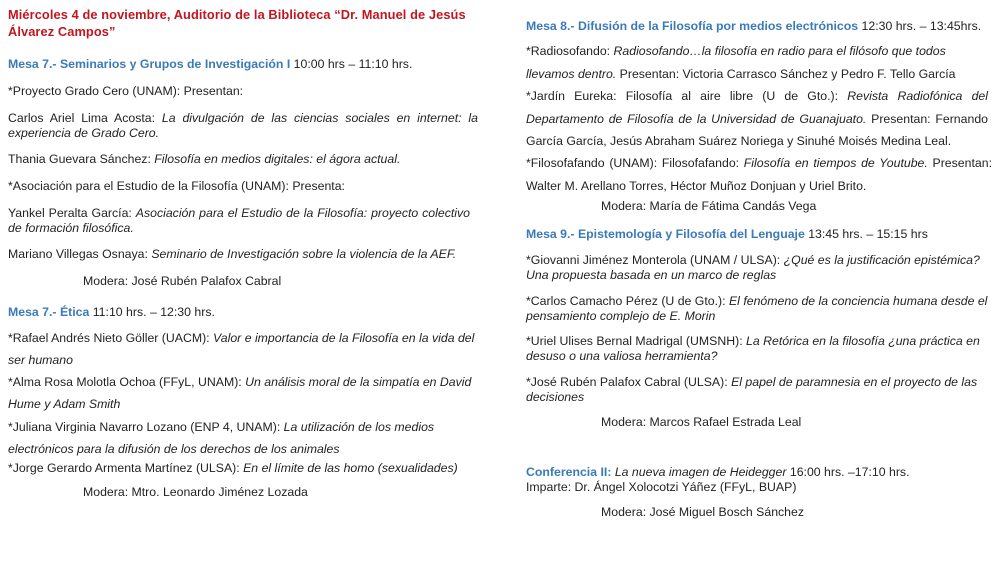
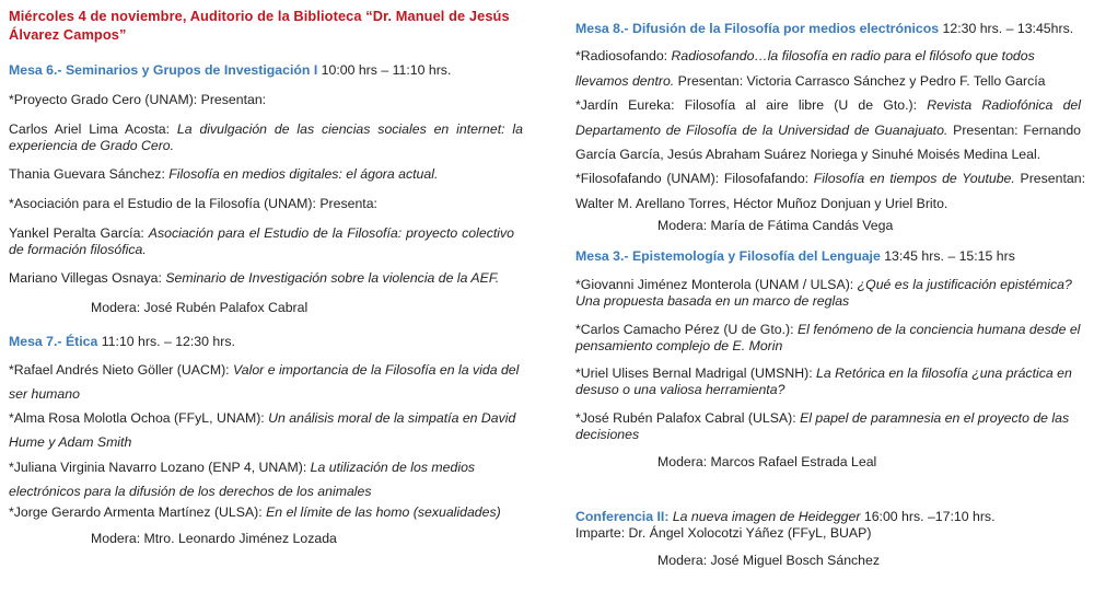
  Miércoles 4 de noviembre, Auditorio de la Biblioteca “Dr. Manuel de Jesús
  Álvarez Campos”
- Mesa 7.- Seminarios y Grupos de Investigación I 10:00 hrs – 11:10 hrs.
+ Mesa 6.- Seminarios y Grupos de Investigación I 10:00 hrs – 11:10 hrs.
  *Proyecto Grado Cero (UNAM): Presentan:
  Carlos Ariel Lima Acosta: La divulgación de las ciencias sociales en internet: la experiencia de Grado Cero.
  Thania Guevara Sánchez: Filosofía en medios digitales: el ágora actual.
  *Asociación para el Estudio de la Filosofía (UNAM): Presenta:
  Yankel Peralta García: Asociación para el Estudio de la Filosofía: proyecto colectivo de formación filosófica.
  Mariano Villegas Osnaya: Seminario de Investigación sobre la violencia de la AEF.
  Modera: José Rubén Palafox Cabral
  Mesa 7.- Ética 11:10 hrs. – 12:30 hrs.
  *Rafael Andrés Nieto Göller (UACM): Valor e importancia de la Filosofía en la vida del ser humano
  *Alma Rosa Molotla Ochoa (FFyL, UNAM): Un análisis moral de la simpatía en David Hume y Adam Smith
  *Juliana Virginia Navarro Lozano (ENP 4, UNAM): La utilización de los medios electrónicos para la difusión de los derechos de los animales
  *Jorge Gerardo Armenta Martínez (ULSA): En el límite de las homo (sexualidades)
  Modera: Mtro. Leonardo Jiménez Lozada
  Mesa 8.- Difusión de la Filosofía por medios electrónicos 12:30 hrs. – 13:45hrs.
  *Radiosofando: Radiosofando…la filosofía en radio para el filósofo que todos llevamos dentro. Presentan: Victoria Carrasco Sánchez y Pedro F. Tello García
  *Jardín Eureka: Filosofía al aire libre (U de Gto.): Revista Radiofónica del Departamento de Filosofía de la Universidad de Guanajuato. Presentan: Fernando García García, Jesús Abraham Suárez Noriega y Sinuhé Moisés Medina Leal.
  *Filosofafando (UNAM): Filosofafando: Filosofía en tiempos de Youtube. Presentan: Walter M. Arellano Torres, Héctor Muñoz Donjuan y Uriel Brito.
  Modera: María de Fátima Candás Vega
- Mesa 9.- Epistemología y Filosofía del Lenguaje 13:45 hrs. – 15:15 hrs
+ Mesa 3.- Epistemología y Filosofía del Lenguaje 13:45 hrs. – 15:15 hrs
  *Giovanni Jiménez Monterola (UNAM / ULSA): ¿Qué es la justificación epistémica? Una propuesta basada en un marco de reglas
  *Carlos Camacho Pérez (U de Gto.): El fenómeno de la conciencia humana desde el pensamiento complejo de E. Morin
  *Uriel Ulises Bernal Madrigal (UMSNH): La Retórica en la filosofía ¿una práctica en desuso o una valiosa herramienta?
  *José Rubén Palafox Cabral (ULSA): El papel de paramnesia en el proyecto de las decisiones
  Modera: Marcos Rafael Estrada Leal
  Conferencia II: La nueva imagen de Heidegger 16:00 hrs. –17:10 hrs.
  Imparte: Dr. Ángel Xolocotzi Yáñez (FFyL, BUAP)
  Modera: José Miguel Bosch Sánchez
